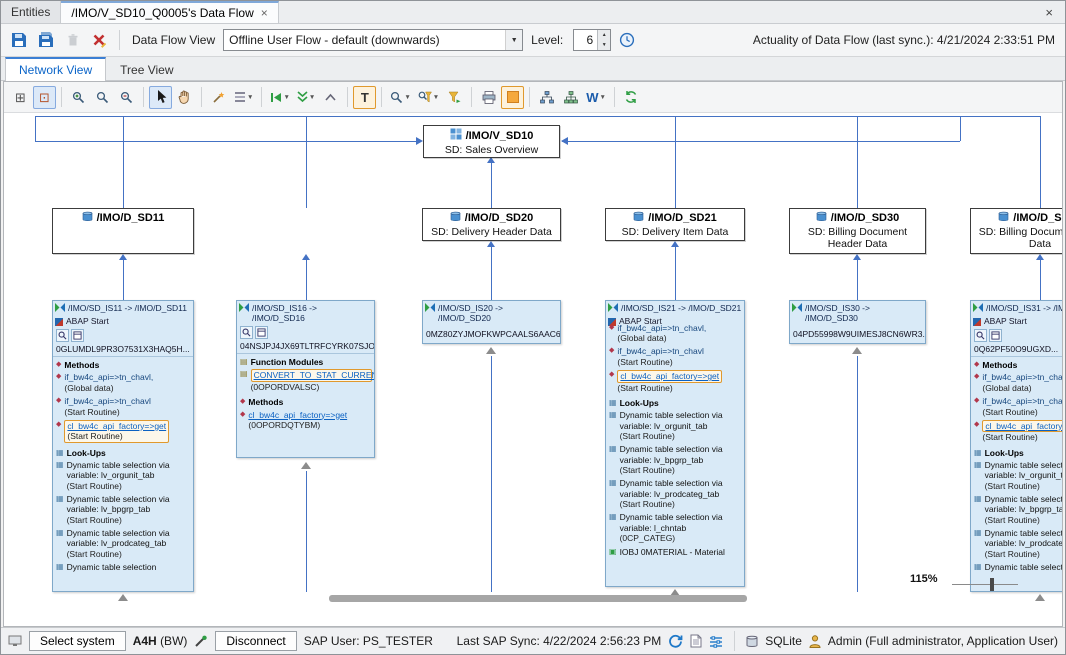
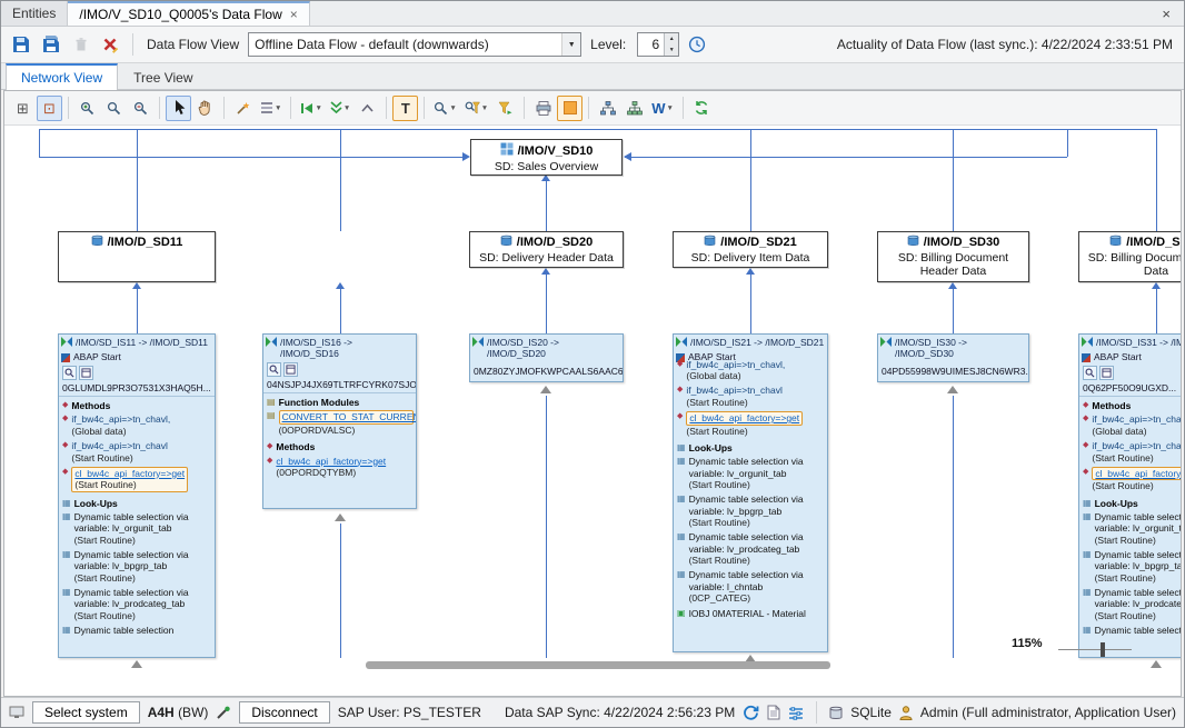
  Entities
  /IMO/V_SD10_Q0005's Data Flow
  ×
  ×
  Data Flow View
- Offline User Flow - default (downwards)
+ Offline Data Flow - default (downwards)
  Level:
  6
- Actuality of Data Flow (last sync.): 4/21/2024 2:33:51 PM
+ Actuality of Data Flow (last sync.): 4/22/2024 2:33:51 PM
  Network View
  Tree View
  ⊞
  ⊡
  T
  W
  /IMO/V_SD10
  SD: Sales Overview
  /IMO/D_SD11
  /IMO/D_SD20
  SD: Delivery Header Data
  /IMO/D_SD21
  SD: Delivery Item Data
  /IMO/D_SD30
  SD: Billing Document Header Data
  /IMO/D_S
  SD: Billing Docum Data
  /IMO/SD_IS11 -> /IMO/D_SD11
  ABAP Start
  0GLUMDL9PR3O7531X3HAQ5H...
  Methods
  if_bw4c_api=>tn_chavl,
  (Global data)
  if_bw4c_api=>tn_chavl
  (Start Routine)
  cl_bw4c_api_factory=>get
  (Start Routine)
  ▦
  Look-Ups
  ▦
  Dynamic table selection via variable: lv_orgunit_tab
  (Start Routine)
  ▦
  Dynamic table selection via variable: lv_bpgrp_tab
  (Start Routine)
  ▦
  Dynamic table selection via variable: lv_prodcateg_tab
  (Start Routine)
  ▦
  Dynamic table selection
  /IMO/SD_IS16 -> /IMO/D_SD16
  04NSJPJ4JX69TLTRFCYRK07SJO
  ▤
  Function Modules
  ▤
  CONVERT_TO_STAT_CURRE
  (0OPORDVALSC)
  Methods
  cl_bw4c_api_factory=>get
  (0OPORDQTYBM)
  /IMO/SD_IS20 -> /IMO/D_SD20
  0MZ80ZYJMOFKWPCAALS6AAC6
  /IMO/SD_IS21 -> /IMO/D_SD21
  ABAP Start
  if_bw4c_api=>tn_chavl,
  (Global data)
  if_bw4c_api=>tn_chavl
  (Start Routine)
  cl_bw4c_api_factory=>get
  (Start Routine)
  ▦
  Look-Ups
  ▦
  Dynamic table selection via variable: lv_orgunit_tab
  (Start Routine)
  ▦
  Dynamic table selection via variable: lv_bpgrp_tab
  (Start Routine)
  ▦
  Dynamic table selection via variable: lv_prodcateg_tab
  (Start Routine)
  ▦
  Dynamic table selection via variable: l_chntab
  (0CP_CATEG)
  ▣
  IOBJ 0MATERIAL - Material
  /IMO/SD_IS30 -> /IMO/D_SD30
  04PD55998W9UIMESJ8CN6WR3.
  ABAP Start
  0Q62PF50O9UGXD...
  Methods
  if_bw4c_api=>tn_cha
  (Global data)
  if_bw4c_api=>tn_cha
  (Start Routine)
  cl_bw4c_api_factory
  (Start Routine)
  ▦
  Look-Ups
  ▦
  Dynamic table select variable: lv_orgunit_t
  (Start Routine)
  ▦
  Dynamic table select variable: lv_bpgrp_ta
  (Start Routine)
  ▦
  Dynamic table select variable: lv_prodcate
  (Start Routine)
  ▦
  Dynamic table select
  115%
  Select system
  A4H (BW)
  Disconnect
  SAP User: PS_TESTER
- Last SAP Sync: 4/22/2024 2:56:23 PM
+ Data SAP Sync: 4/22/2024 2:56:23 PM
  SQLite
  Admin (Full administrator, Application User)
